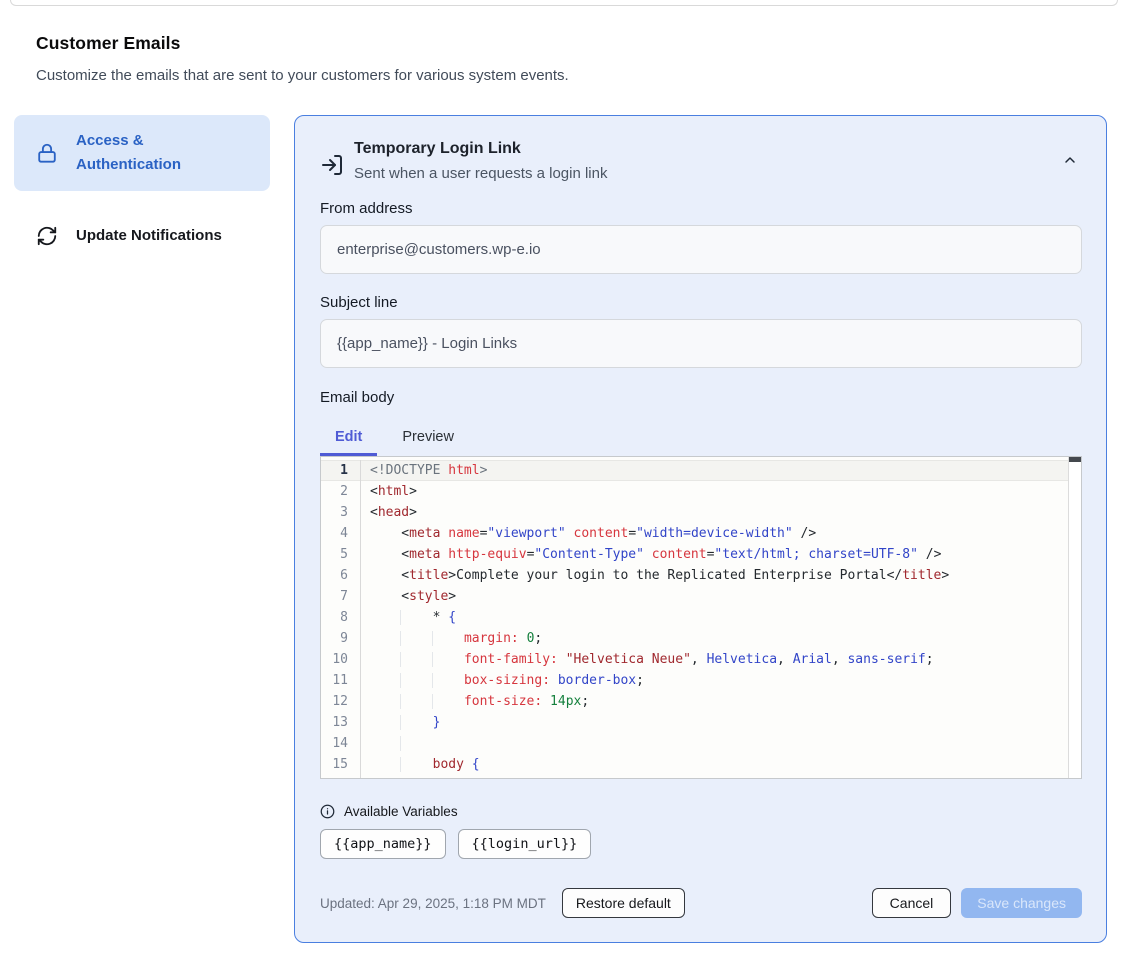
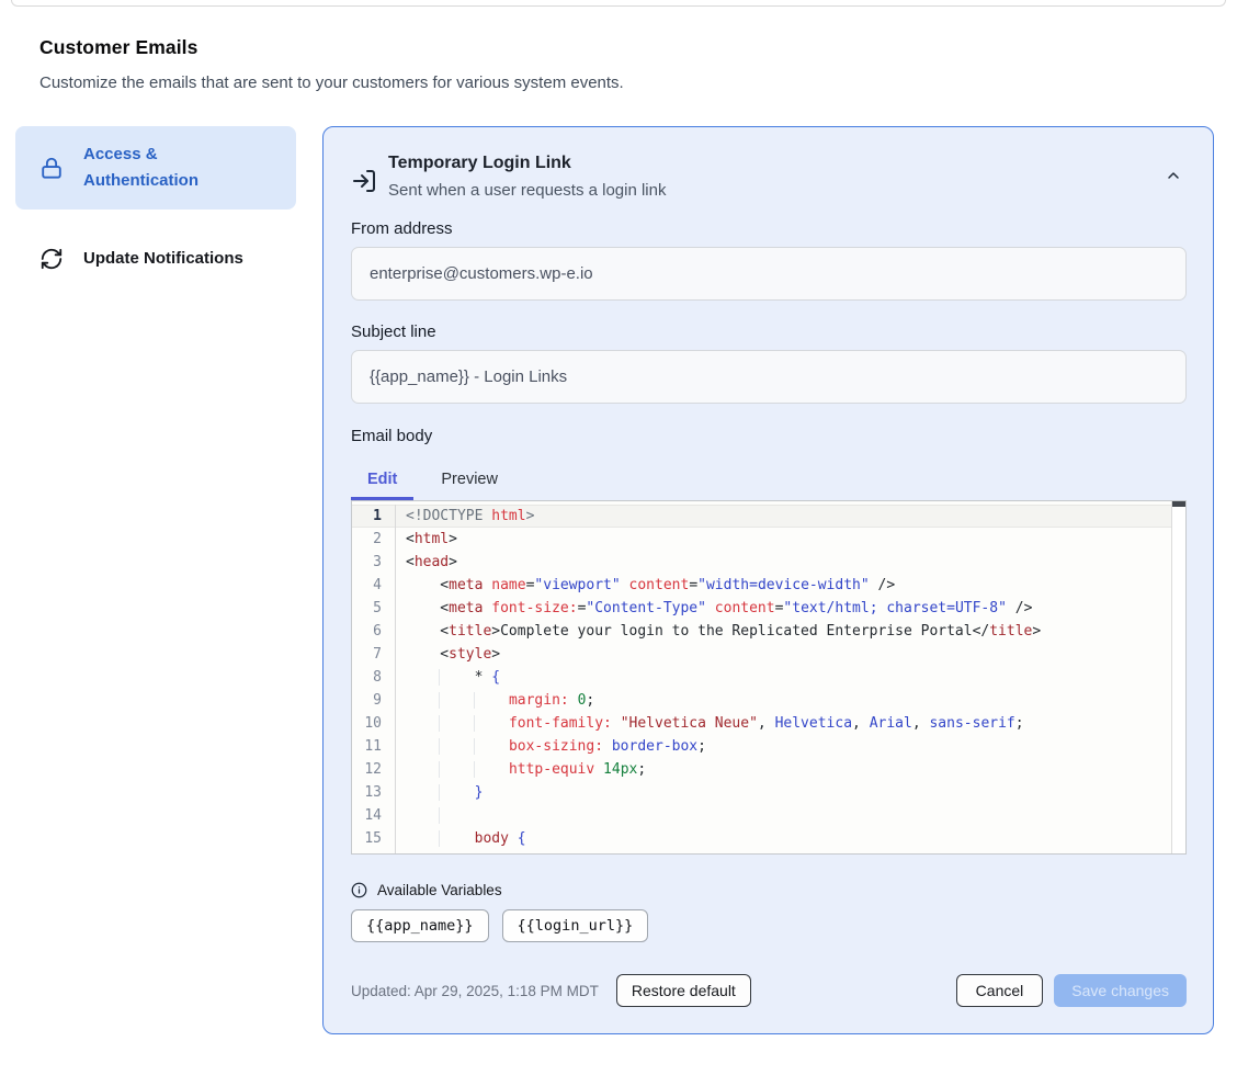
  Customer Emails
  Customize the emails that are sent to your customers for various system events.
  Access & Authentication
  Update Notifications
  Temporary Login Link
  Sent when a user requests a login link
  From address
  enterprise@customers.wp-e.io
  Subject line
  {{app_name}} - Login Links
  Email body
  Edit
  Preview
  1
  <!DOCTYPE html>
  2
  <html>
  3
  <head>
  4
  <meta name="viewport" content="width=device-width" />
  5
- <meta http-equiv="Content-Type" content="text/html; charset=UTF-8" />
+ <meta font-size:="Content-Type" content="text/html; charset=UTF-8" />
  6
  <title>Complete your login to the Replicated Enterprise Portal</title>
  7
  <style>
  8
  * {
  9
  margin: 0;
  10
  font-family: "Helvetica Neue", Helvetica, Arial, sans-serif;
  11
  box-sizing: border-box;
  12
- font-size: 14px;
+ http-equiv 14px;
  13
  }
  14
  15
  body {
  Available Variables
  {{app_name}}
  {{login_url}}
  Updated: Apr 29, 2025, 1:18 PM MDT
  Restore default
  Cancel
  Save changes
